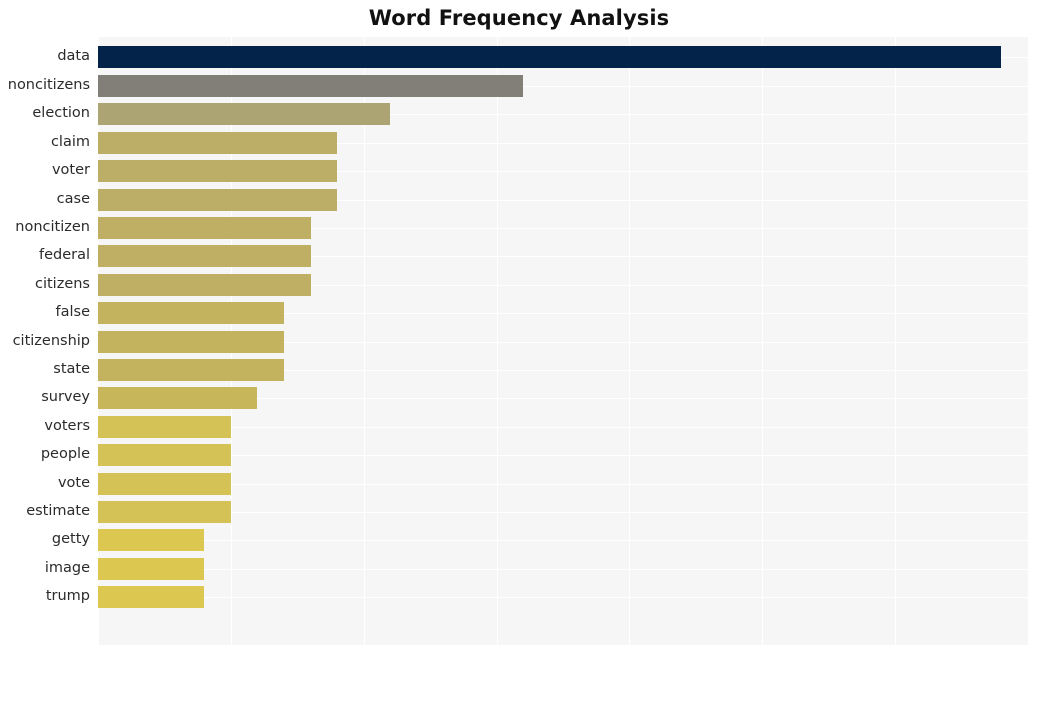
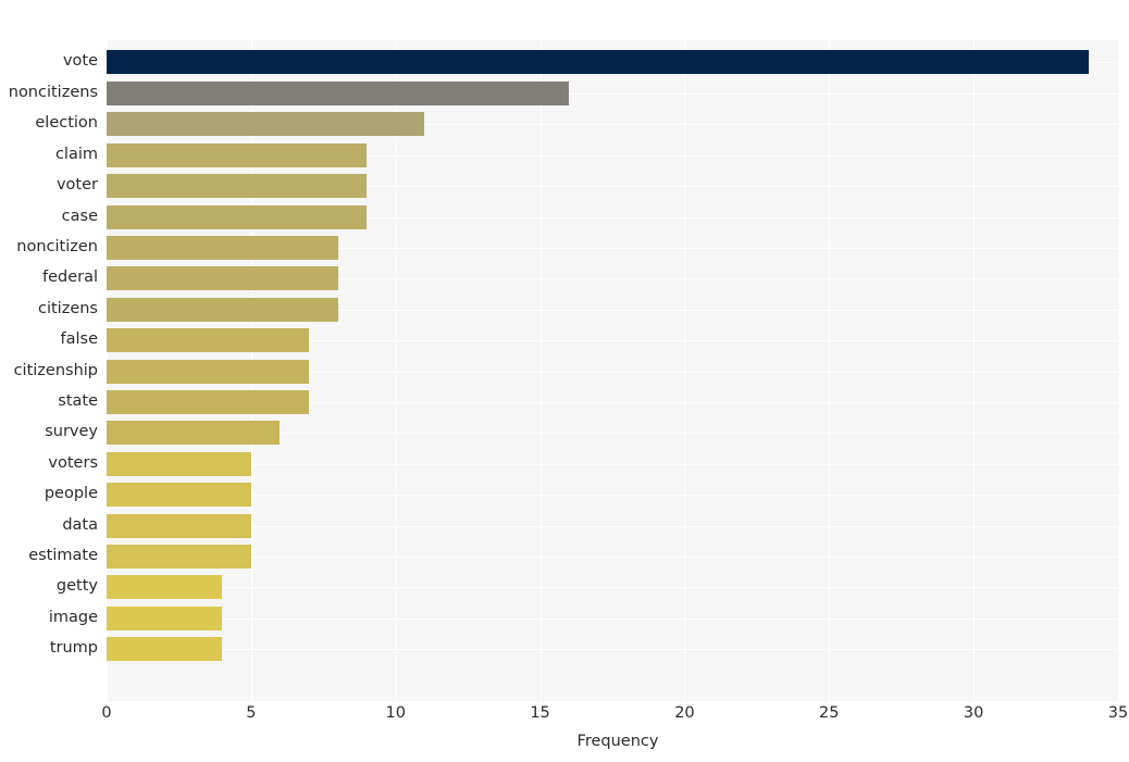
- Word Frequency Analysis
- data
+ vote
  noncitizens
  election
  claim
  voter
  case
  noncitizen
  federal
  citizens
  false
  citizenship
  state
  survey
  voters
  people
- vote
+ data
  estimate
  getty
  image
  trump
+ 0
+ 5
+ 10
+ 15
+ 20
+ 25
+ 30
+ 35
+ Frequency
